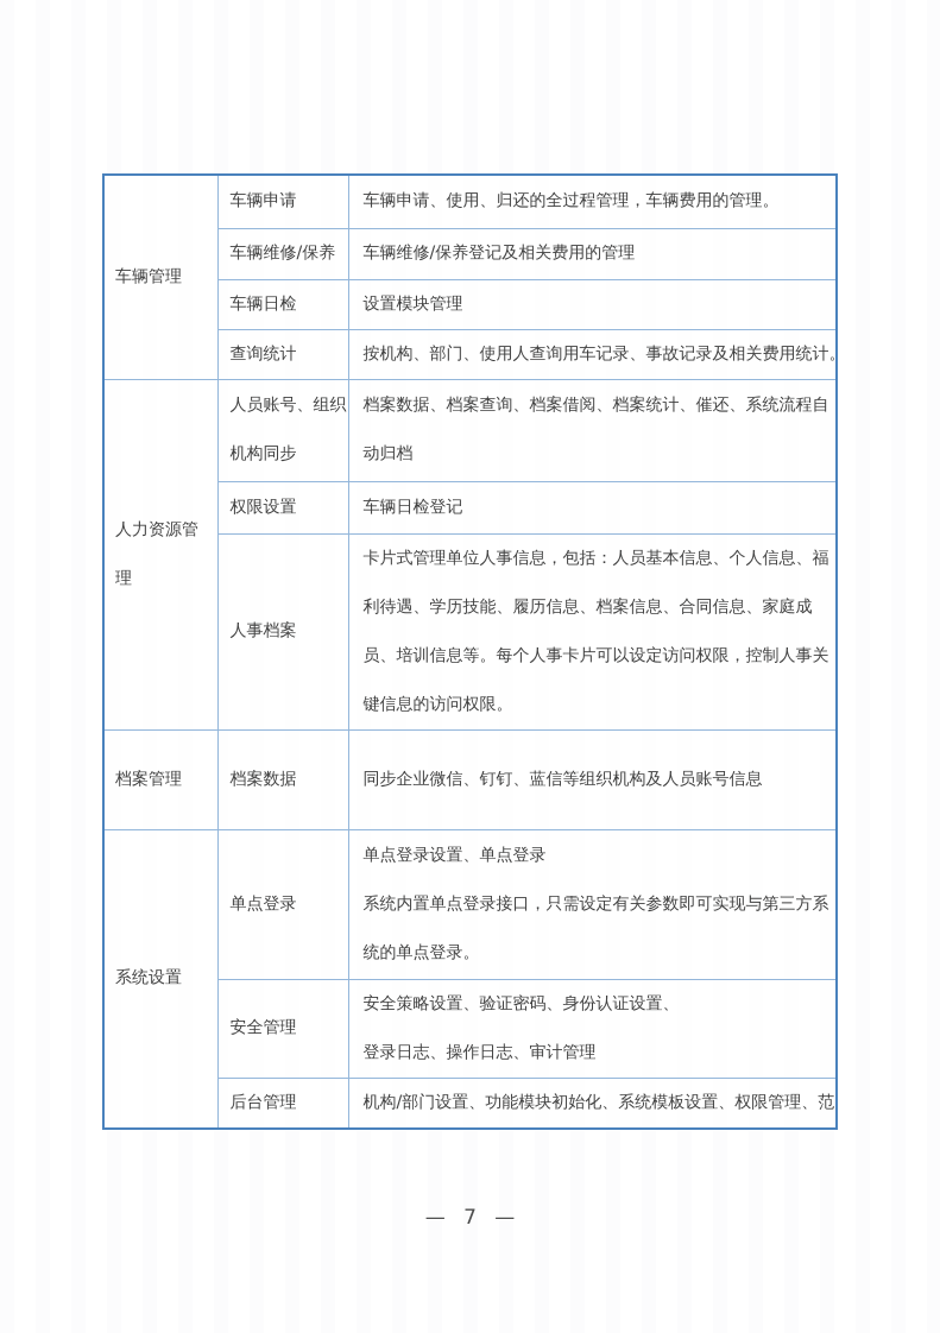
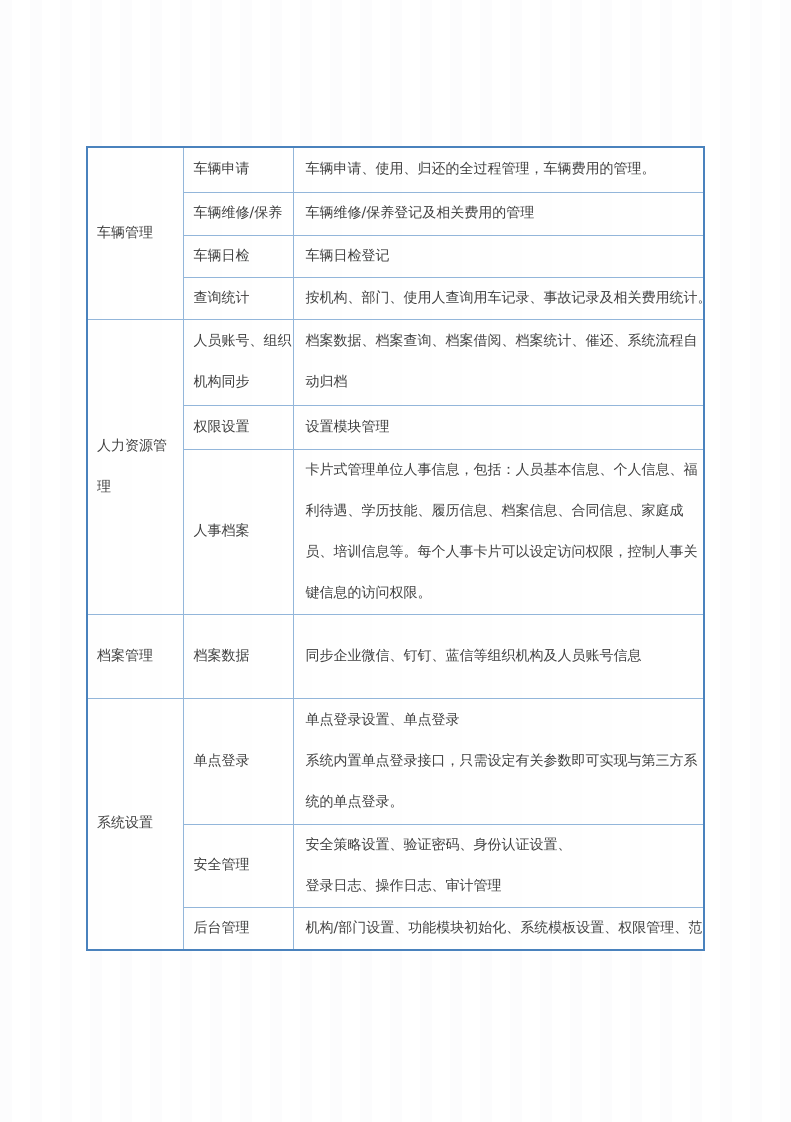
  车辆管理	车辆申请	车辆申请、使用、归还的全过程管理，车辆费用的管理。
  车辆维修/保养	车辆维修/保养登记及相关费用的管理
- 车辆日检	设置模块管理
+ 车辆日检	车辆日检登记
  查询统计	按机构、部门、使用人查询用车记录、事故记录及相关费用统计
  人力资源管理	人员账号、组织 机构同步	档案数据、档案查询、档案借阅、档案统计、催还、系统流程自动归档
- 权限设置	车辆日检登记
+ 权限设置	设置模块管理
  人事档案	卡片式管理单位人事信息，包括：人员基本信息、个人信息、福利待遇、学历技能、履历信息、档案信息、合同信息、家庭成员、培训信息等。每个人事卡片可以设定访问权限，控制人事关键信息的访问权限。
  档案管理	档案数据	同步企业微信、钉钉、蓝信等组织机构及人员账号信息
  系统设置	单点登录	单点登录设置、单点登录 系统内置单点登录接口，只需设定有关参数即可实现与第三方系统的单点登录。
  安全管理	安全策略设置、验证密码、身份认证设置、 登录日志、操作日志、审计管理
  后台管理	机构/部门设置、功能模块初始化、系统模板设置、权限管理、范
- — 7 —
